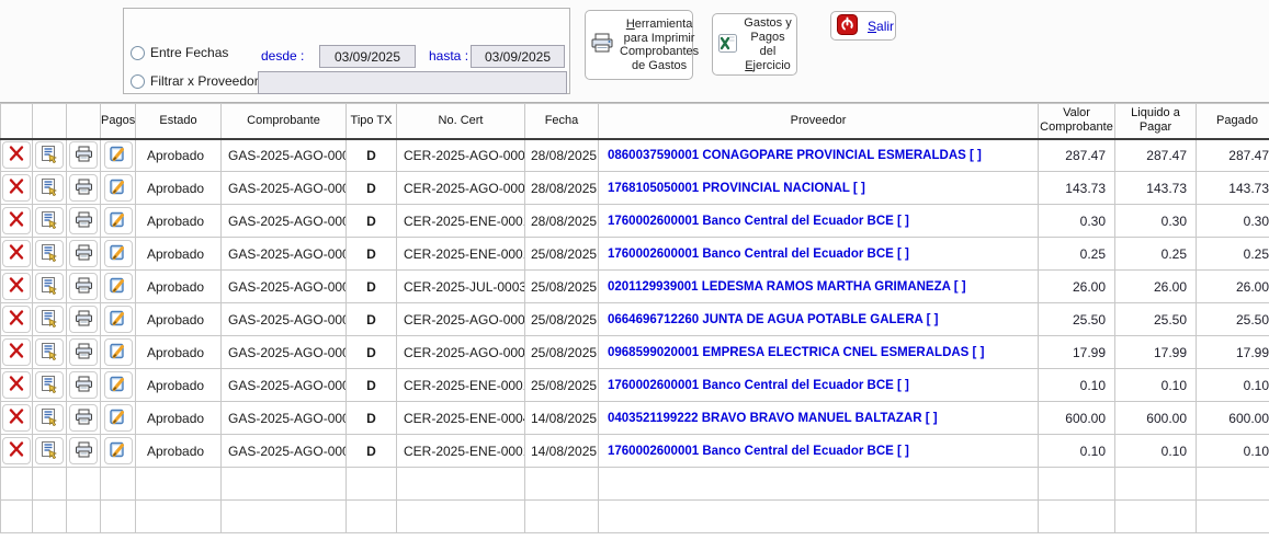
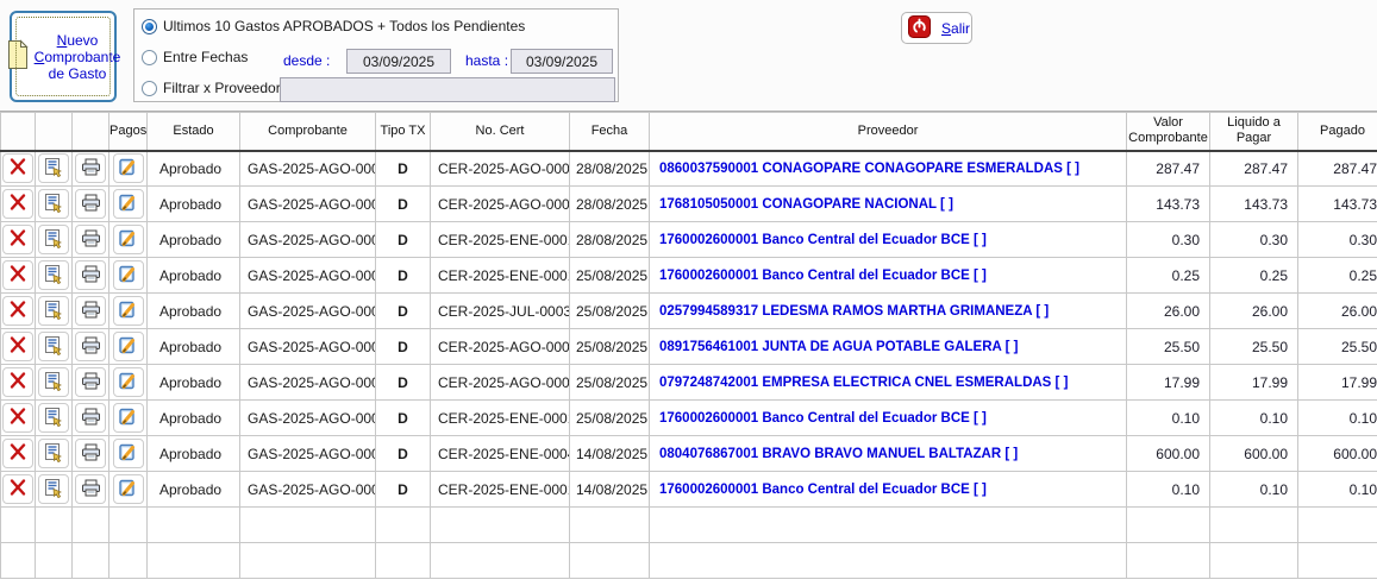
+ Nuevo
+ Comprobante
+ de Gasto
+ Ultimos 10 Gastos APROBADOS + Todos los Pendientes
  Entre Fechas
  desde :
  03/09/2025
  hasta :
  03/09/2025
  Filtrar x Proveedor
- Herramienta
- para Imprimir
- Comprobantes
- de Gastos
- Gastos y
- Pagos del
- Ejercicio
  Salir
  			Pagos	Estado	Comprobante	Tipo TX	No. Cert	Fecha	Proveedor	Valor Comprobante	Liquido a Pagar	Pagado
- 				Aprobado	GAS-2025-AGO-00	D	CER-2025-AGO-000	28/08/2025	0860037590001 CONAGOPARE PROVINCIAL ESMERALDAS [ ]	287.47	287.47	287.47
+ 				Aprobado	GAS-2025-AGO-00	D	CER-2025-AGO-000	28/08/2025	0860037590001 CONAGOPARE CONAGOPARE ESMERALDAS [ ]	287.47	287.47	287.47
- 				Aprobado	GAS-2025-AGO-00	D	CER-2025-AGO-000	28/08/2025	1768105050001 PROVINCIAL NACIONAL [ ]	143.73	143.73	143.73
+ 				Aprobado	GAS-2025-AGO-00	D	CER-2025-AGO-000	28/08/2025	1768105050001 CONAGOPARE NACIONAL [ ]	143.73	143.73	143.73
  				Aprobado	GAS-2025-AGO-00	D	CER-2025-ENE-000	28/08/2025	1760002600001 Banco Central del Ecuador BCE [ ]	0.30	0.30	0.30
  				Aprobado	GAS-2025-AGO-00	D	CER-2025-ENE-000	25/08/2025	1760002600001 Banco Central del Ecuador BCE [ ]	0.25	0.25	0.25
- 				Aprobado	GAS-2025-AGO-00	D	CER-2025-JUL-0003	25/08/2025	0201129939001 LEDESMA RAMOS MARTHA GRIMANEZA [ ]	26.00	26.00	26.00
+ 				Aprobado	GAS-2025-AGO-00	D	CER-2025-JUL-0003	25/08/2025	0257994589317 LEDESMA RAMOS MARTHA GRIMANEZA [ ]	26.00	26.00	26.00
- 				Aprobado	GAS-2025-AGO-00	D	CER-2025-AGO-000	25/08/2025	0664696712260 JUNTA DE AGUA POTABLE GALERA [ ]	25.50	25.50	25.50
+ 				Aprobado	GAS-2025-AGO-00	D	CER-2025-AGO-000	25/08/2025	0891756461001 JUNTA DE AGUA POTABLE GALERA [ ]	25.50	25.50	25.50
- 				Aprobado	GAS-2025-AGO-00	D	CER-2025-AGO-000	25/08/2025	0968599020001 EMPRESA ELECTRICA CNEL ESMERALDAS [ ]	17.99	17.99	17.99
+ 				Aprobado	GAS-2025-AGO-00	D	CER-2025-AGO-000	25/08/2025	0797248742001 EMPRESA ELECTRICA CNEL ESMERALDAS [ ]	17.99	17.99	17.99
  				Aprobado	GAS-2025-AGO-00	D	CER-2025-ENE-000	25/08/2025	1760002600001 Banco Central del Ecuador BCE [ ]	0.10	0.10	0.10
- 				Aprobado	GAS-2025-AGO-00	D	CER-2025-ENE-000	14/08/2025	0403521199222 BRAVO BRAVO MANUEL BALTAZAR [ ]	600.00	600.00	600.00
+ 				Aprobado	GAS-2025-AGO-00	D	CER-2025-ENE-000	14/08/2025	0804076867001 BRAVO BRAVO MANUEL BALTAZAR [ ]	600.00	600.00	600.00
  				Aprobado	GAS-2025-AGO-00	D	CER-2025-ENE-000	14/08/2025	1760002600001 Banco Central del Ecuador BCE [ ]	0.10	0.10	0.10
